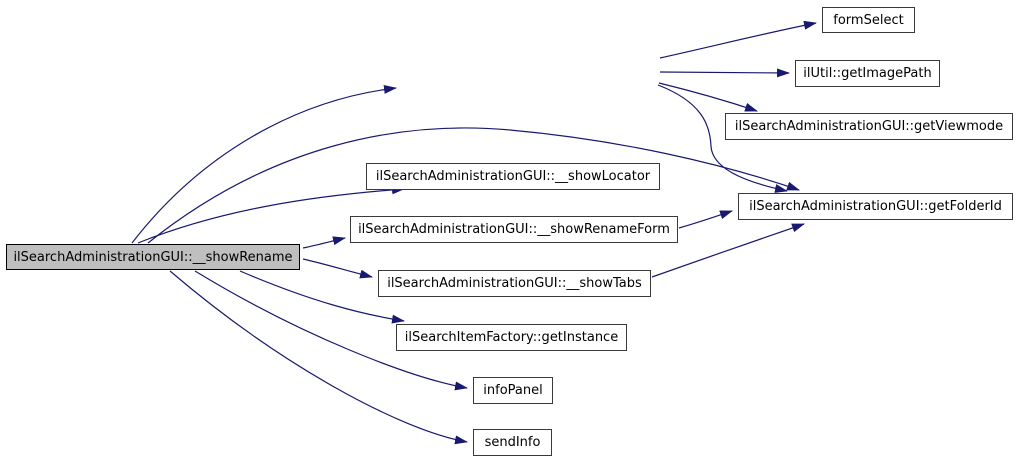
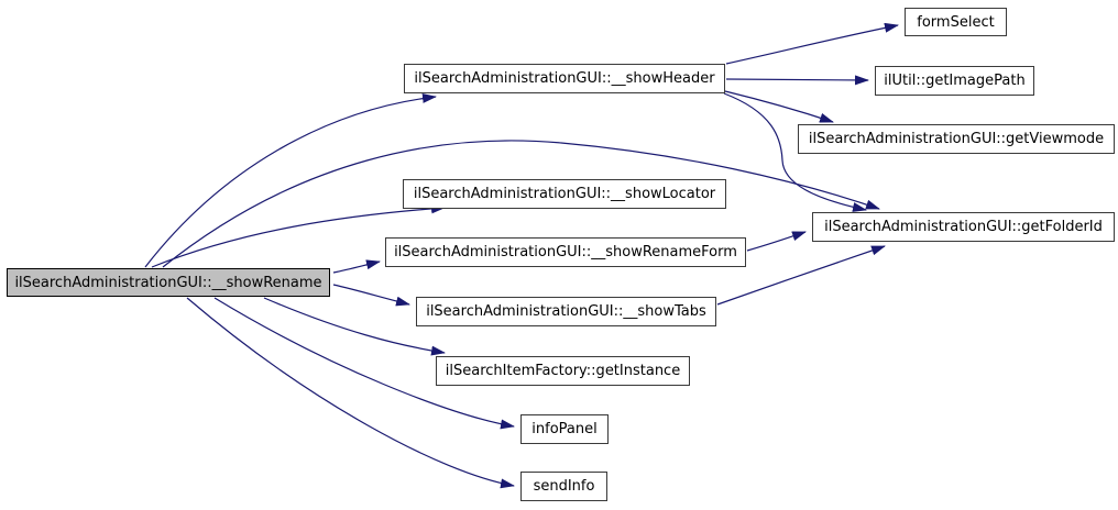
  ilSearchAdministrationGUI::__showRename
+ ilSearchAdministrationGUI::__showHeader
  formSelect
  ilUtil::getImagePath
  ilSearchAdministrationGUI::getViewmode
  ilSearchAdministrationGUI::getFolderId
  ilSearchAdministrationGUI::__showLocator
  ilSearchAdministrationGUI::__showRenameForm
  ilSearchAdministrationGUI::__showTabs
  ilSearchItemFactory::getInstance
  infoPanel
  sendInfo
